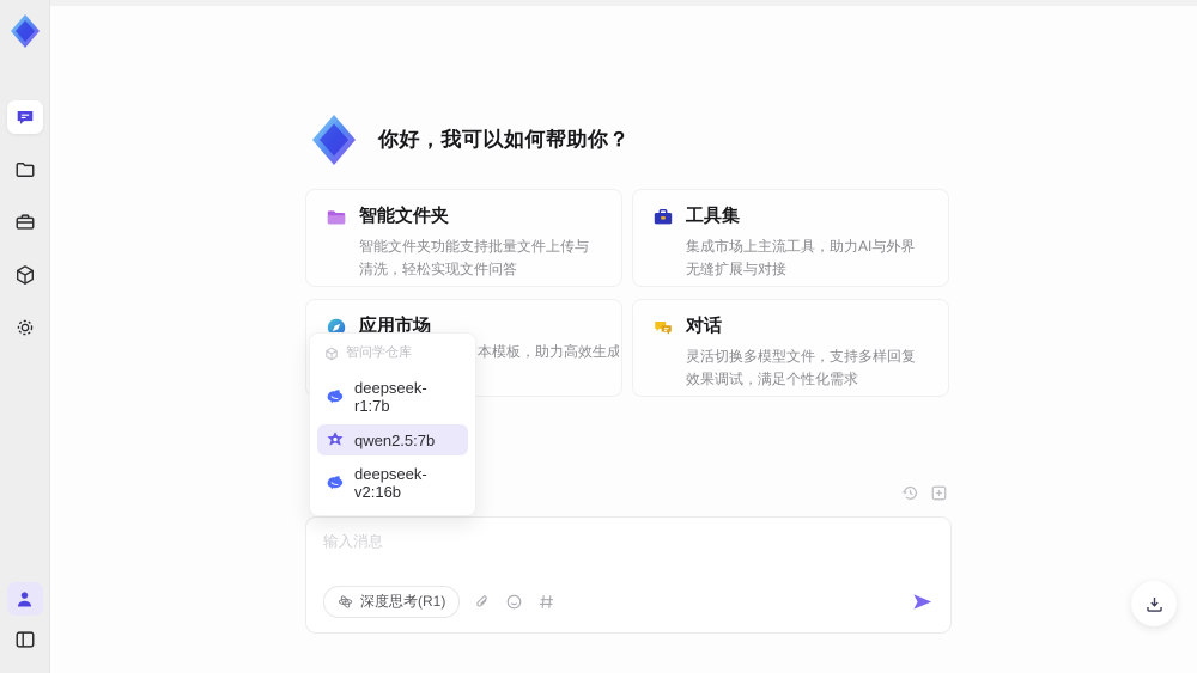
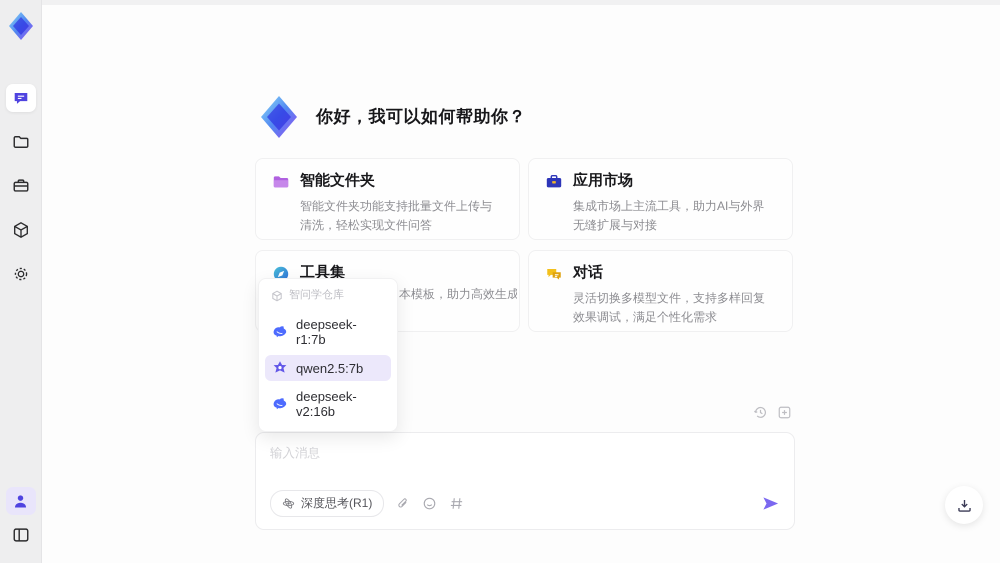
  你好，我可以如何帮助你？
  智能文件夹
  智能文件夹功能支持批量文件上传与清洗，轻松实现文件问答
- 工具集
+ 应用市场
  集成市场上主流工具，助力AI与外界无缝扩展与对接
- 应用市场
+ 工具集
  本模板，助力高效生成
  对话
  灵活切换多模型文件，支持多样回复效果调试，满足个性化需求
  智问学仓库
  deepseek-r1:7b
  qwen2.5:7b
  deepseek-v2:16b
  输入消息
  深度思考(R1)
